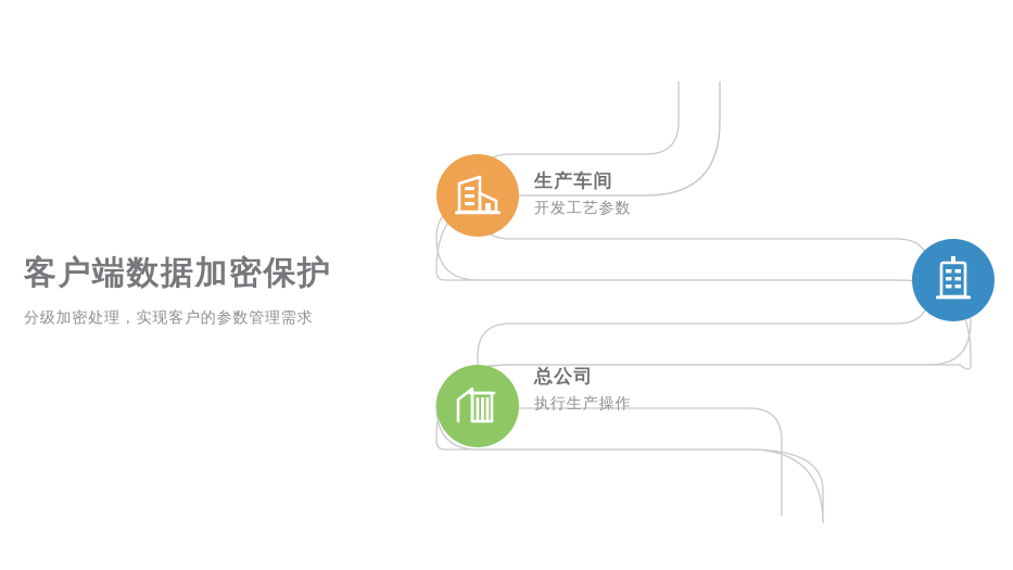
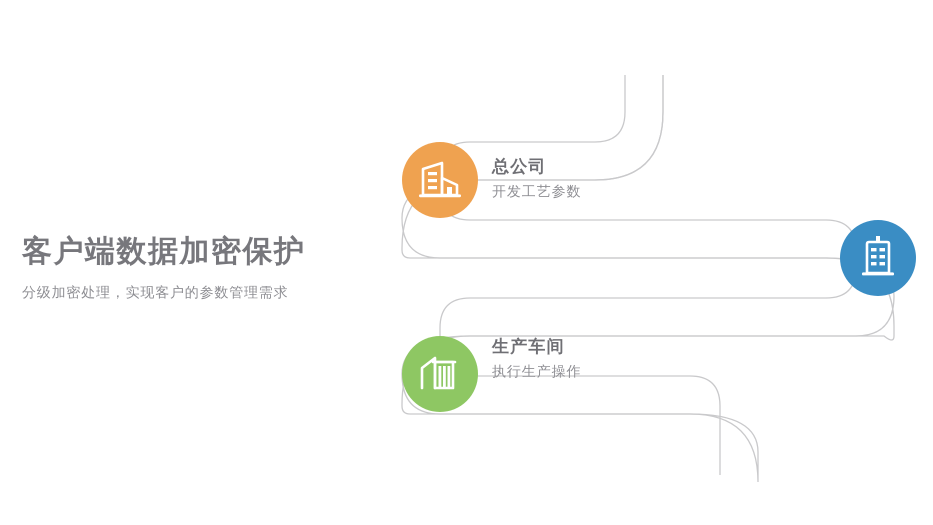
  客户端数据加密保护
  分级加密处理，实现客户的参数管理需求
- 生产车间
+ 总公司
  开发工艺参数
- 总公司
+ 生产车间
  执行生产操作
